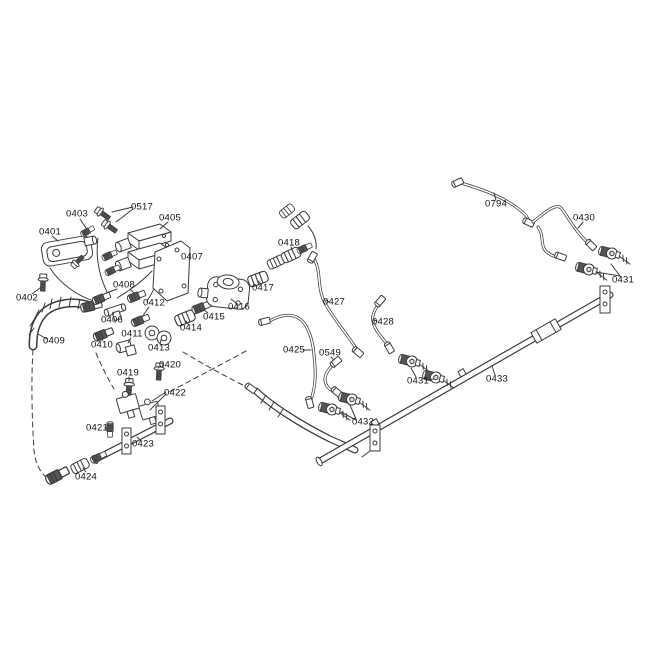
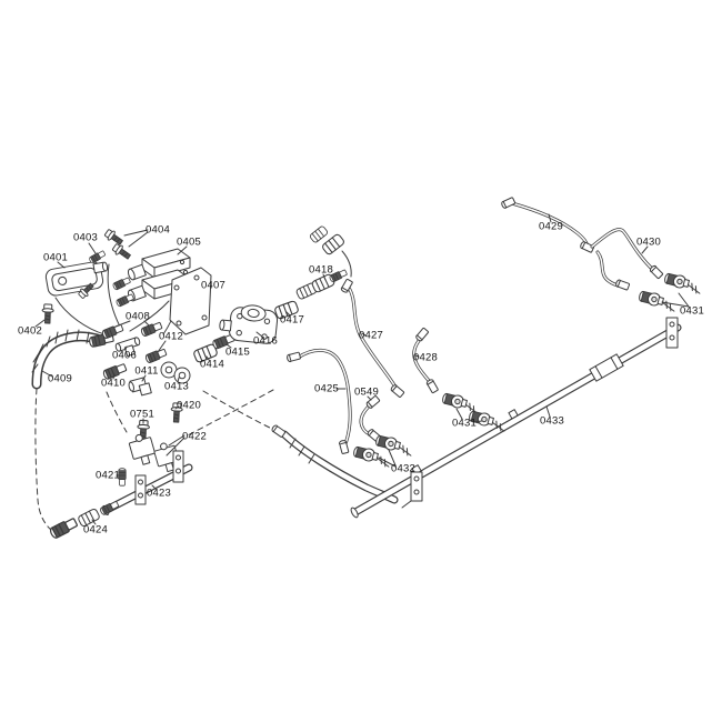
  0401
  0402
  0403
- 0517
+ 0404
  0405
  0406
  0407
  0408
  0409
  0410
  0411
  0412
  0413
  0414
  0415
  0416
  0417
  0418
- 0419
+ 0751
  0420
  0421
  0422
  0423
  0424
  0425
  0549
  0427
  0428
- 0794
+ 0429
  0430
  0431
  0431
  0432
  0433
